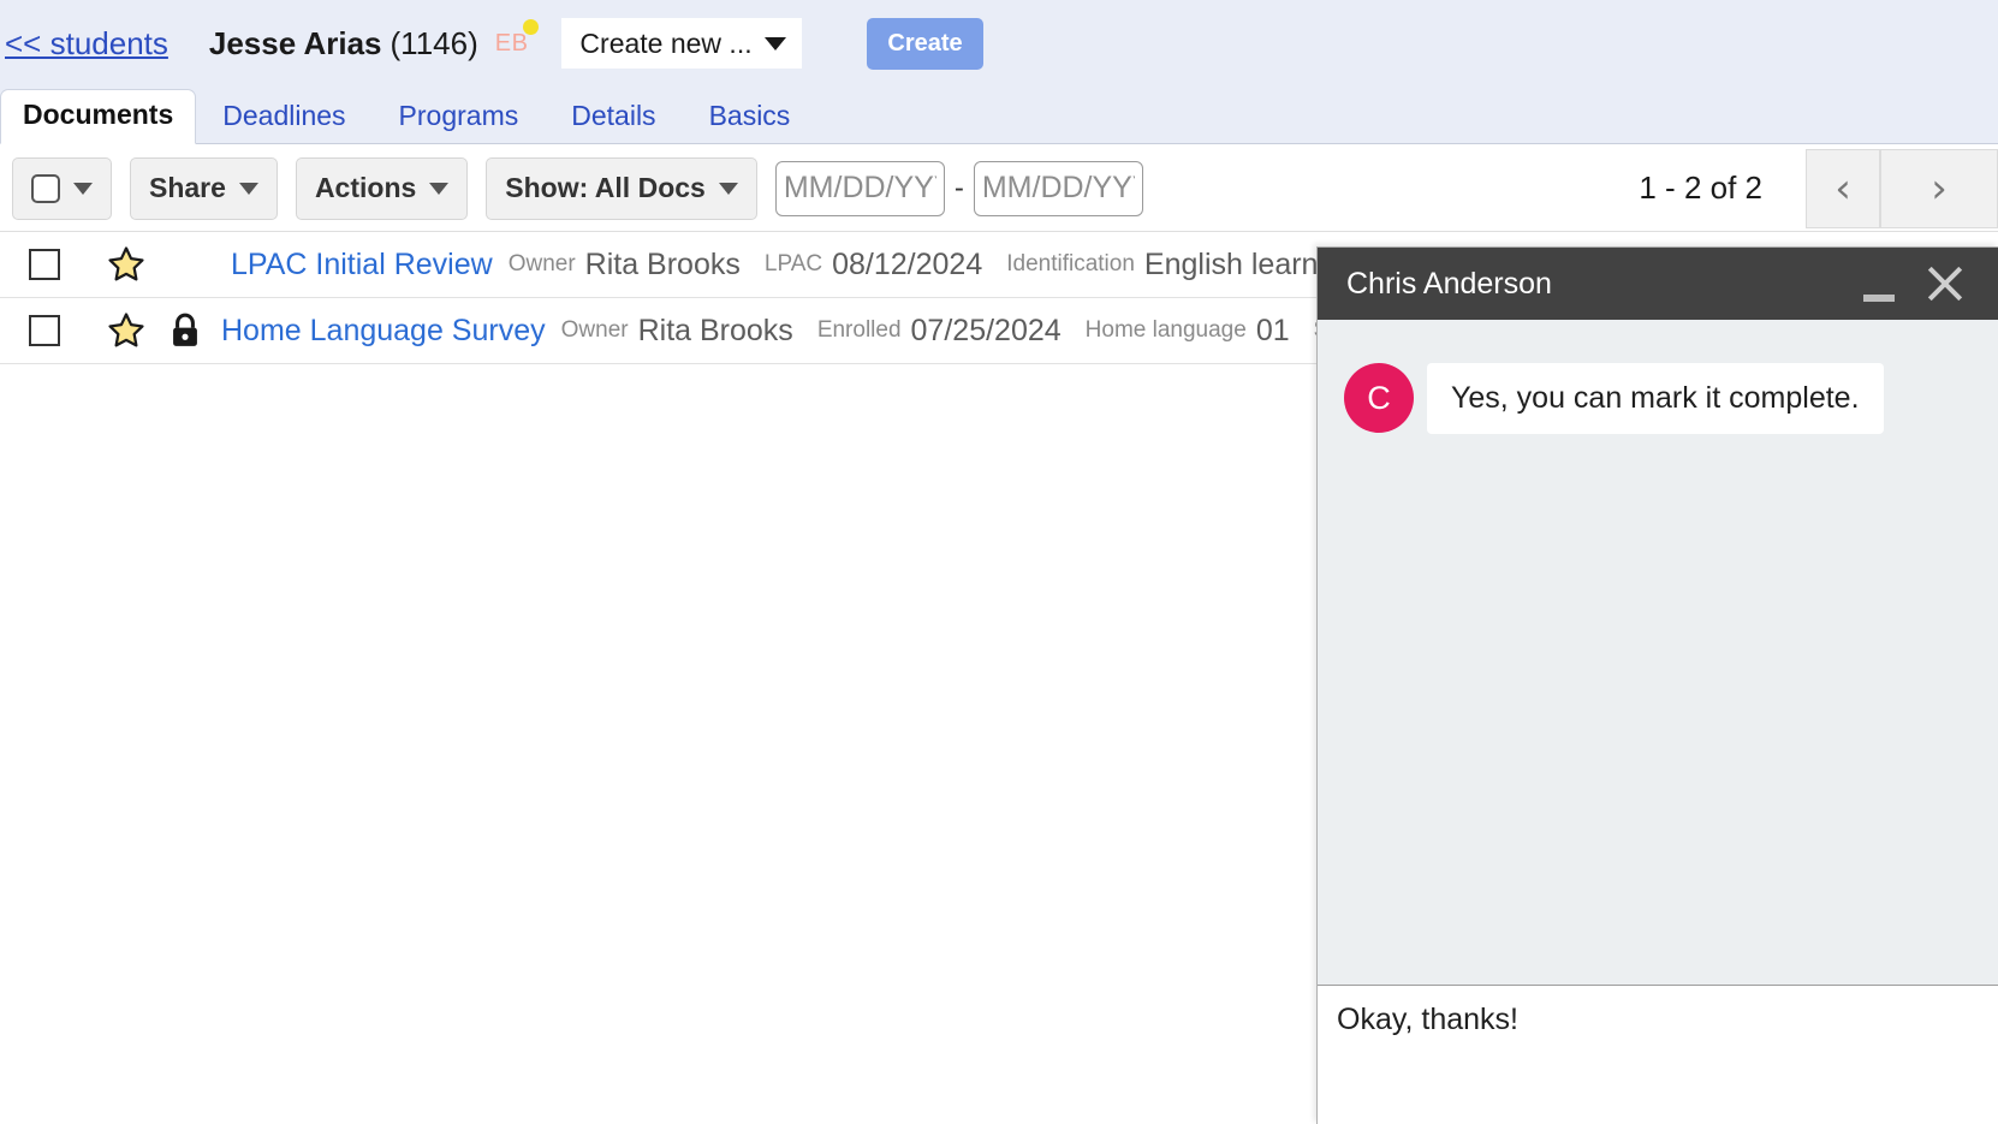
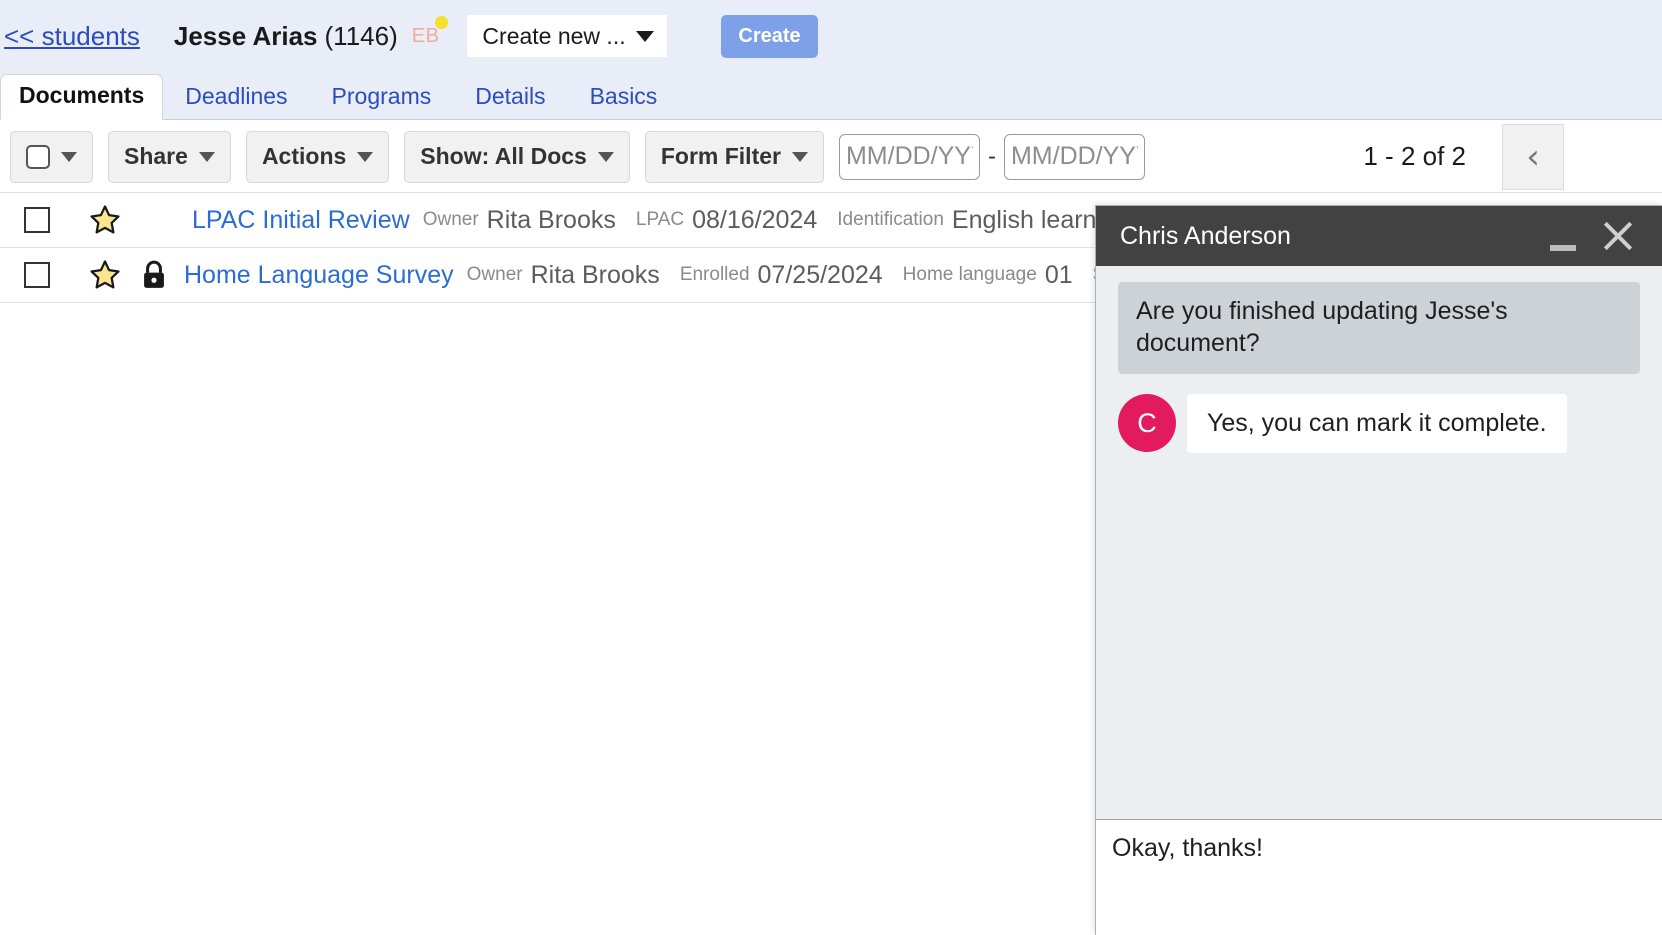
  << students
  Jesse Arias
  (1146)
  EB
  Create new ...
  Create
  Documents
  Deadlines
  Programs
  Details
  Basics
  Share
  Actions
  Show: All Docs
+ Form Filter
  MM/DD/YY
  -
  MM/DD/YY
  1 - 2 of 2
  ‹
- ›
  LPAC Initial Review
  Owner
  Rita Brooks
  LPAC
- 08/12/2024
+ 08/16/2024
  Identification
  English learn
  Home Language Survey
  Owner
  Rita Brooks
  Enrolled
  07/25/2024
  Home language
  01
  Chris Anderson
+ Are you finished updating Jesse's document?
  C
  Yes, you can mark it complete.
  Okay, thanks!
